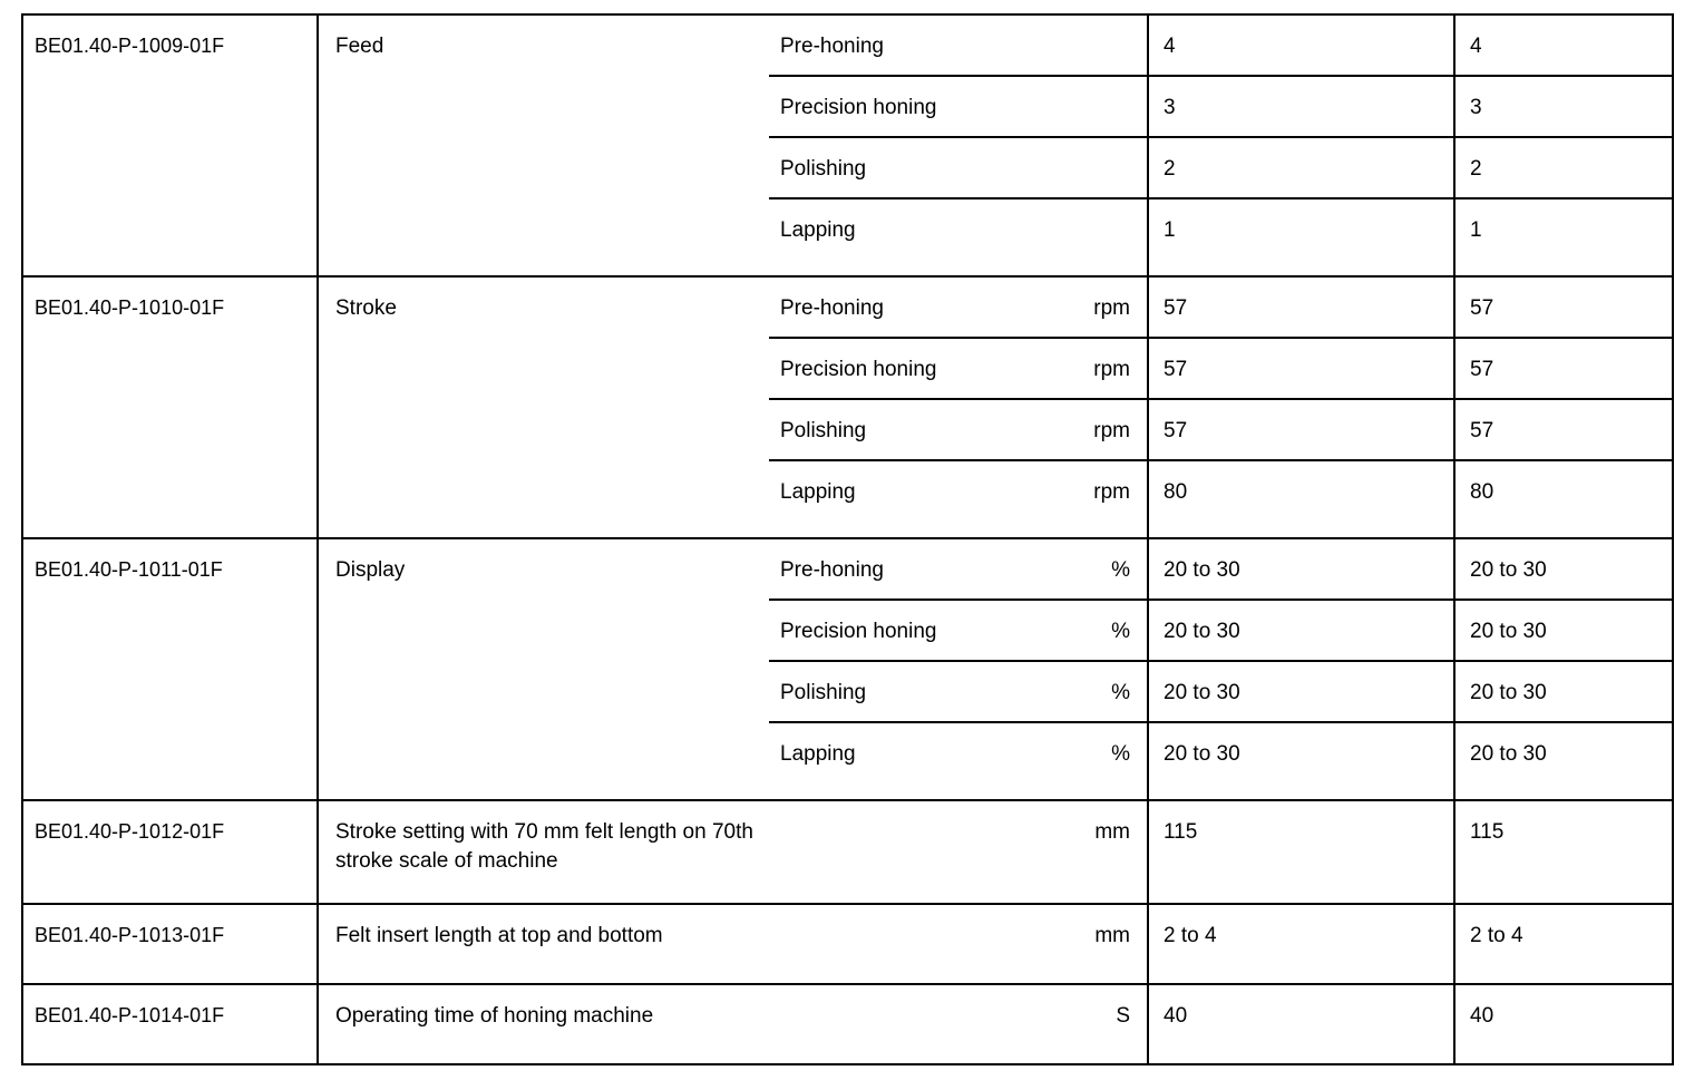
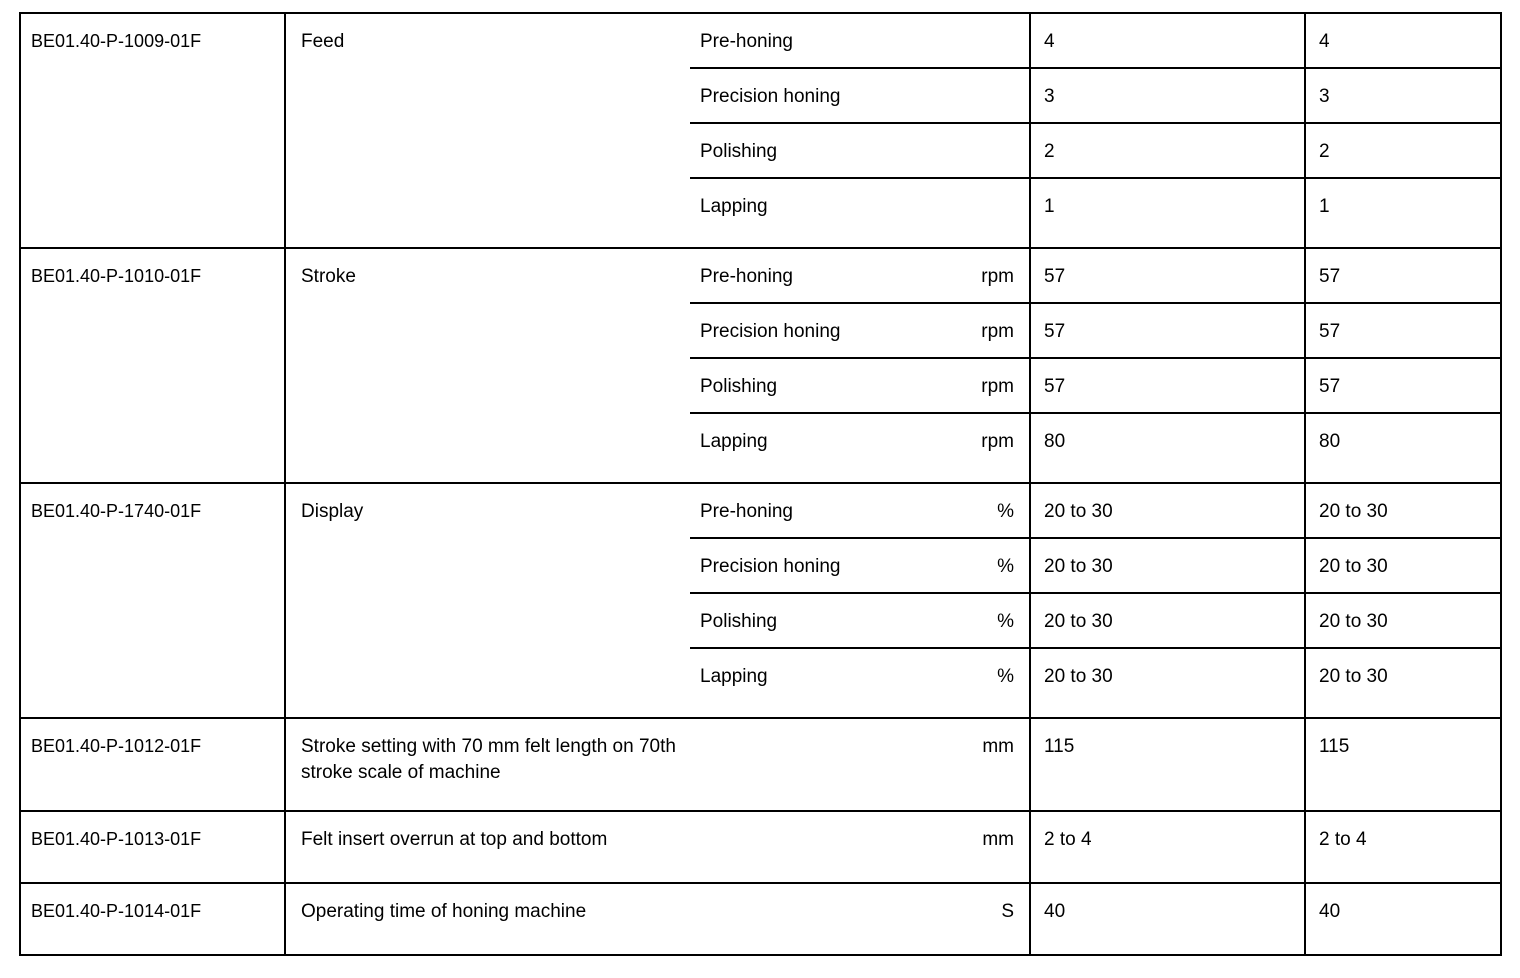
  BE01.40-P-1009-01F	Feed	Pre-honing	4	4
  Precision honing	3	3
  Polishing	2	2
  Lapping	1	1
  BE01.40-P-1010-01F	Stroke	Pre-honing rpm	57	57
  Precision honing rpm	57	57
  Polishing rpm	57	57
  Lapping rpm	80	80
- BE01.40-P-1011-01F	Display	Pre-honing %	20 to 30	20 to 30
+ BE01.40-P-1740-01F	Display	Pre-honing %	20 to 30	20 to 30
  Precision honing %	20 to 30	20 to 30
  Polishing %	20 to 30	20 to 30
  Lapping %	20 to 30	20 to 30
  BE01.40-P-1012-01F	Stroke setting with 70 mm felt length on 70th stroke scale of machinemm	115	115
- BE01.40-P-1013-01F	Felt insert length at top and bottom mm	2 to 4	2 to 4
+ BE01.40-P-1013-01F	Felt insert overrun at top and bottom mm	2 to 4	2 to 4
  BE01.40-P-1014-01F	Operating time of honing machine S	40	40
